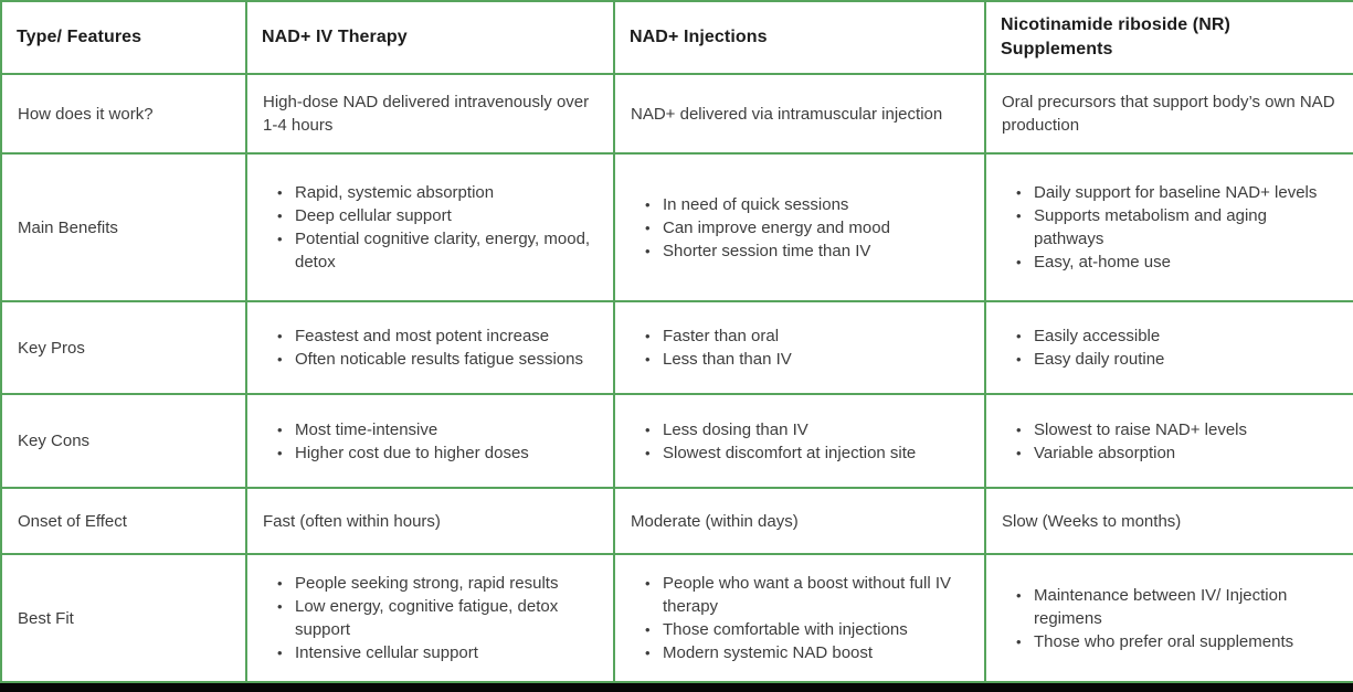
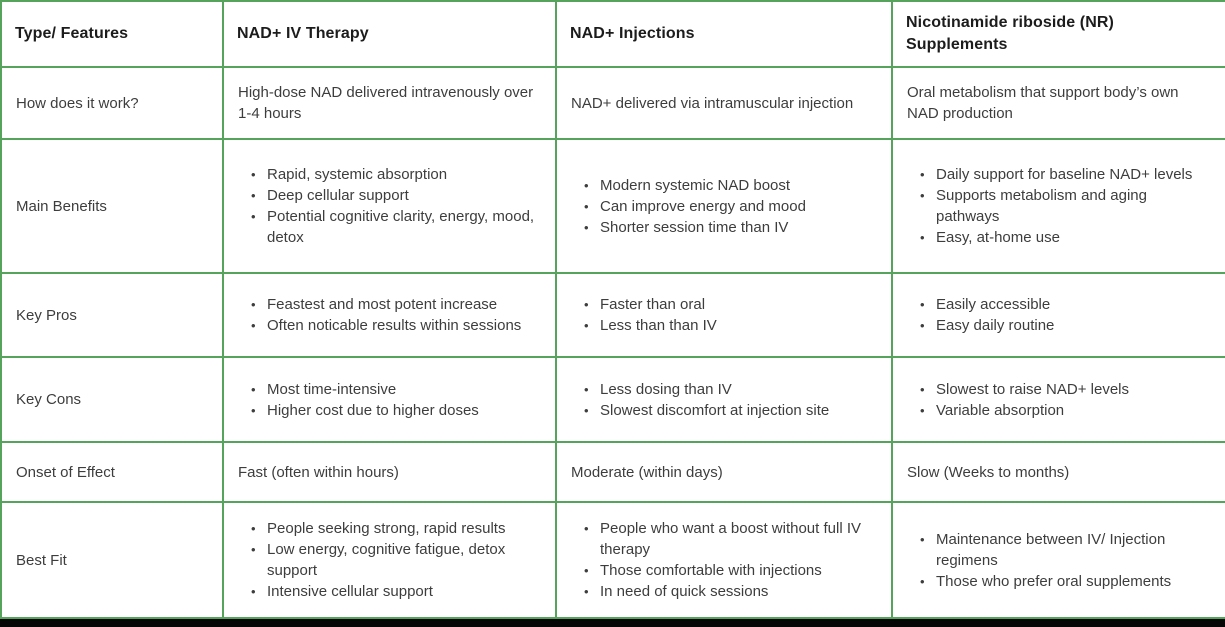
  Type/ Features	NAD+ IV Therapy	NAD+ Injections	Nicotinamide riboside (NR) Supplements
- How does it work?	High-dose NAD delivered intravenously over 1-4 hours	NAD+ delivered via intramuscular injection	Oral precursors that support body’s own NAD production
+ How does it work?	High-dose NAD delivered intravenously over 1-4 hours	NAD+ delivered via intramuscular injection	Oral metabolism that support body’s own NAD production
- Main Benefits	Rapid, systemic absorption Deep cellular support Potential cognitive clarity, energy, mood, detox	In need of quick sessions Can improve energy and mood Shorter session time than IV	Daily support for baseline NAD+ levels Supports metabolism and aging pathways Easy, at-home use
+ Main Benefits	Rapid, systemic absorption Deep cellular support Potential cognitive clarity, energy, mood, detox	Modern systemic NAD boost Can improve energy and mood Shorter session time than IV	Daily support for baseline NAD+ levels Supports metabolism and aging pathways Easy, at-home use
- Key Pros	Feastest and most potent increase Often noticable results fatigue sessions	Faster than oral Less than than IV	Easily accessible Easy daily routine
+ Key Pros	Feastest and most potent increase Often noticable results within sessions	Faster than oral Less than than IV	Easily accessible Easy daily routine
  Key Cons	Most time-intensive Higher cost due to higher doses	Less dosing than IV Slowest discomfort at injection site	Slowest to raise NAD+ levels Variable absorption
  Onset of Effect	Fast (often within hours)	Moderate (within days)	Slow (Weeks to months)
- Best Fit	People seeking strong, rapid results Low energy, cognitive fatigue, detox support Intensive cellular support	People who want a boost without full IV therapy Those comfortable with injections Modern systemic NAD boost	Maintenance between IV/ Injection regimens Those who prefer oral supplements
+ Best Fit	People seeking strong, rapid results Low energy, cognitive fatigue, detox support Intensive cellular support	People who want a boost without full IV therapy Those comfortable with injections In need of quick sessions	Maintenance between IV/ Injection regimens Those who prefer oral supplements
